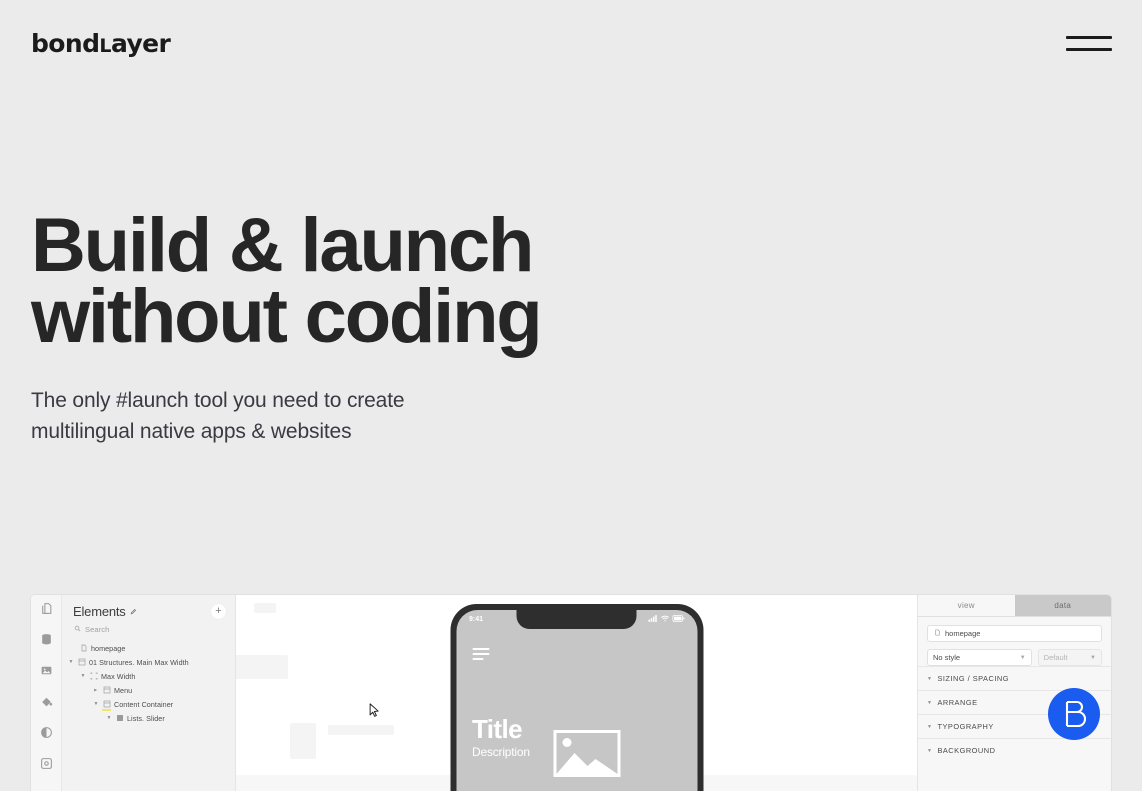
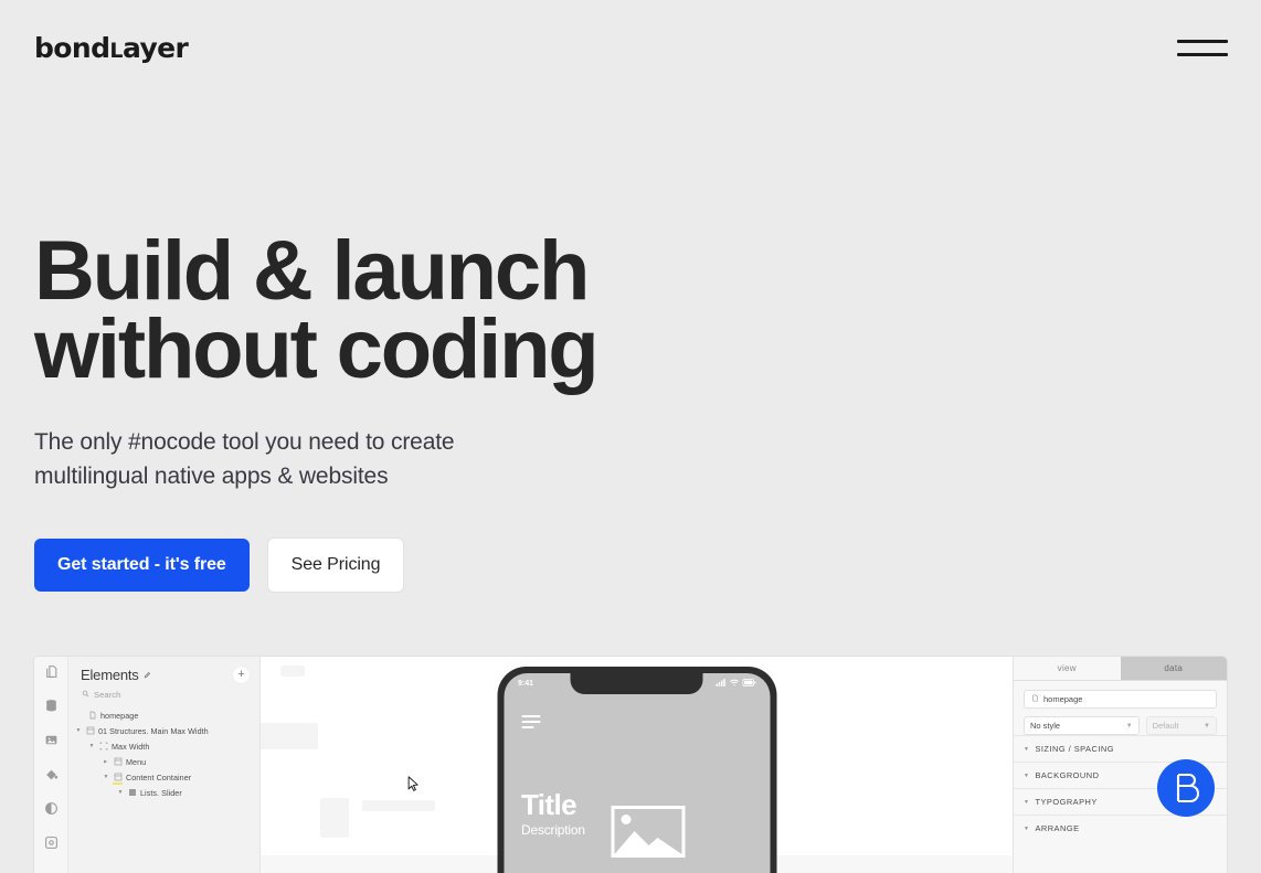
  bondLayer
  Build & launch
  without coding
- The only #launch tool you need to create
+ The only #nocode tool you need to create
  multilingual native apps & websites
+ Get started - it's free
+ See Pricing
  Elements
  +
  Search
  homepage
  01 Structures. Main Max Width
  Max Width
  Menu
  Content Container
  Lists. Slider
  Title
  Description
  view
  data
  homepage
  No style
  Default
  SIZING / SPACING
- ARRANGE
+ BACKGROUND
  TYPOGRAPHY
- BACKGROUND
+ ARRANGE
